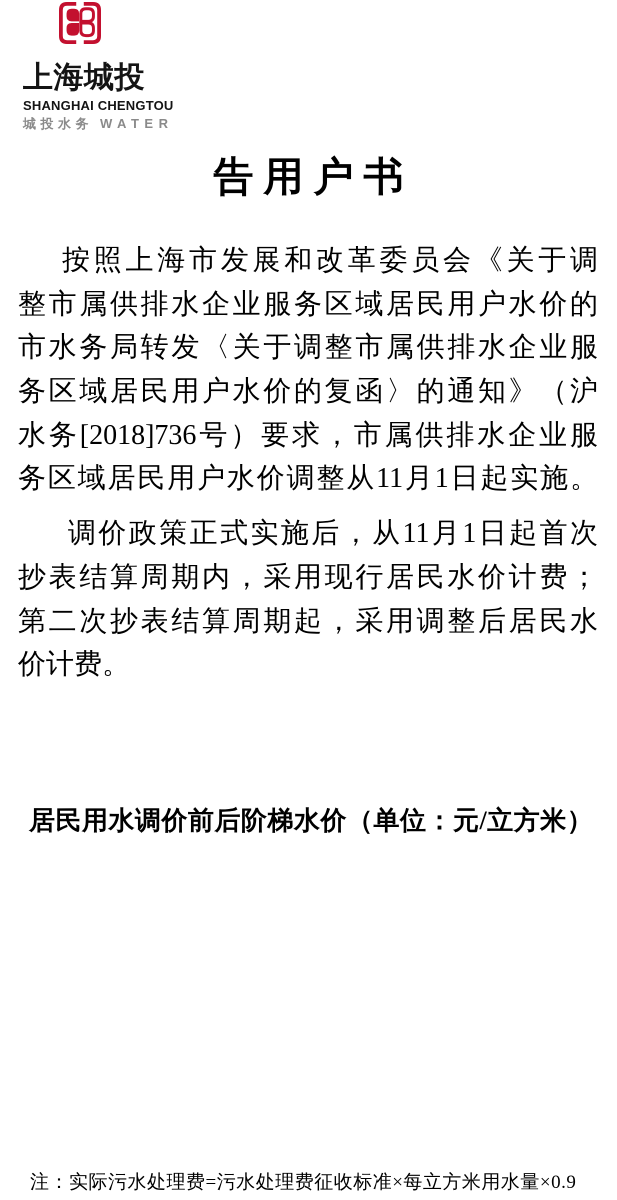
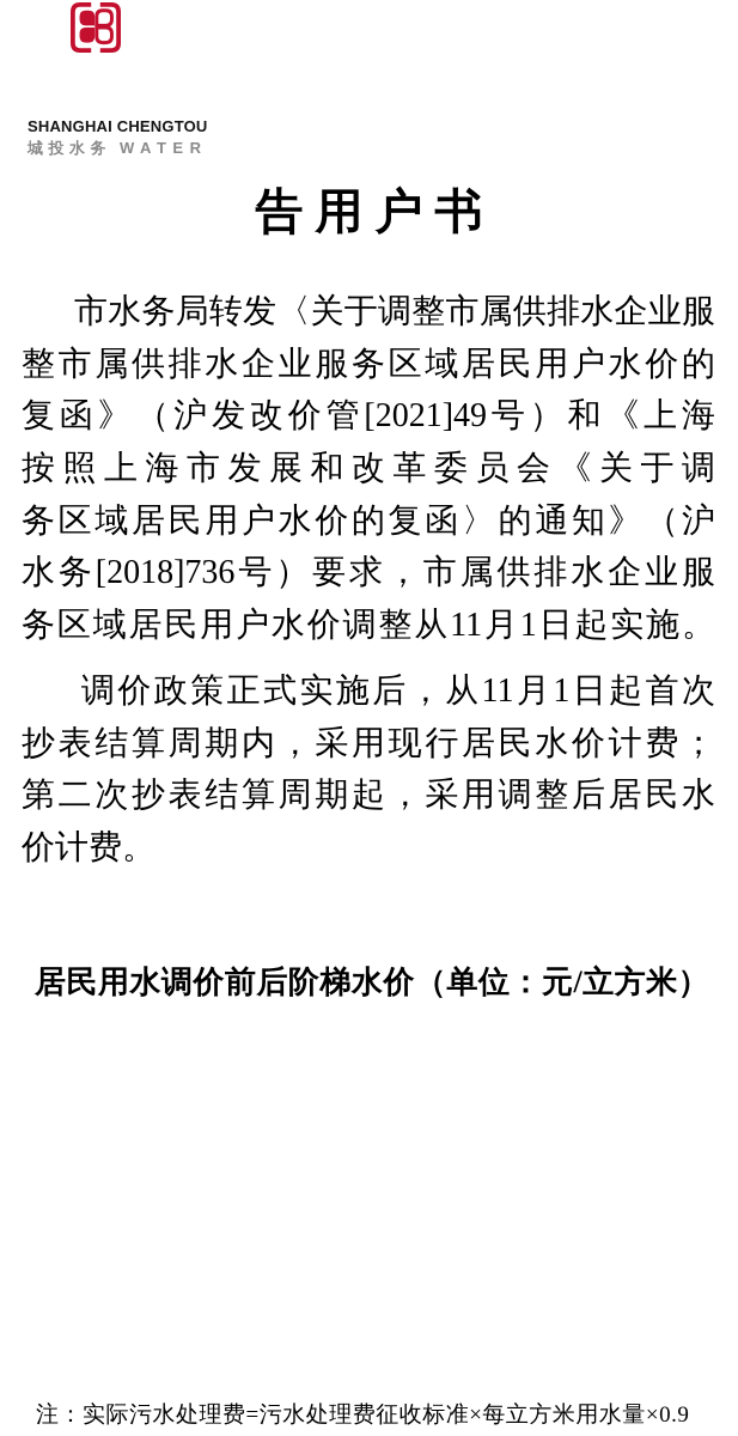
- 上海城投
  SHANGHAI CHENGTOU
  城投水务 WATER
  告用户书
- 按照上海市发展和改革委员会《关于调
+ 市水务局转发〈关于调整市属供排水企业服
  整市属供排水企业服务区域居民用户水价的
+ 复函》（沪发改价管[2021]49号）和《上海
- 市水务局转发〈关于调整市属供排水企业服
+ 按照上海市发展和改革委员会《关于调
  务区域居民用户水价的复函〉的通知》（沪
  水务[2018]736号）要求，市属供排水企业服
  务区域居民用户水价调整从11月1日起实施。
  调价政策正式实施后，从11月1日起首次
  抄表结算周期内，采用现行居民水价计费；
  第二次抄表结算周期起，采用调整后居民水
  价计费。
  居民用水调价前后阶梯水价（单位：元/立方米）
  注：实际污水处理费=污水处理费征收标准×每立方米用水量×0.9
